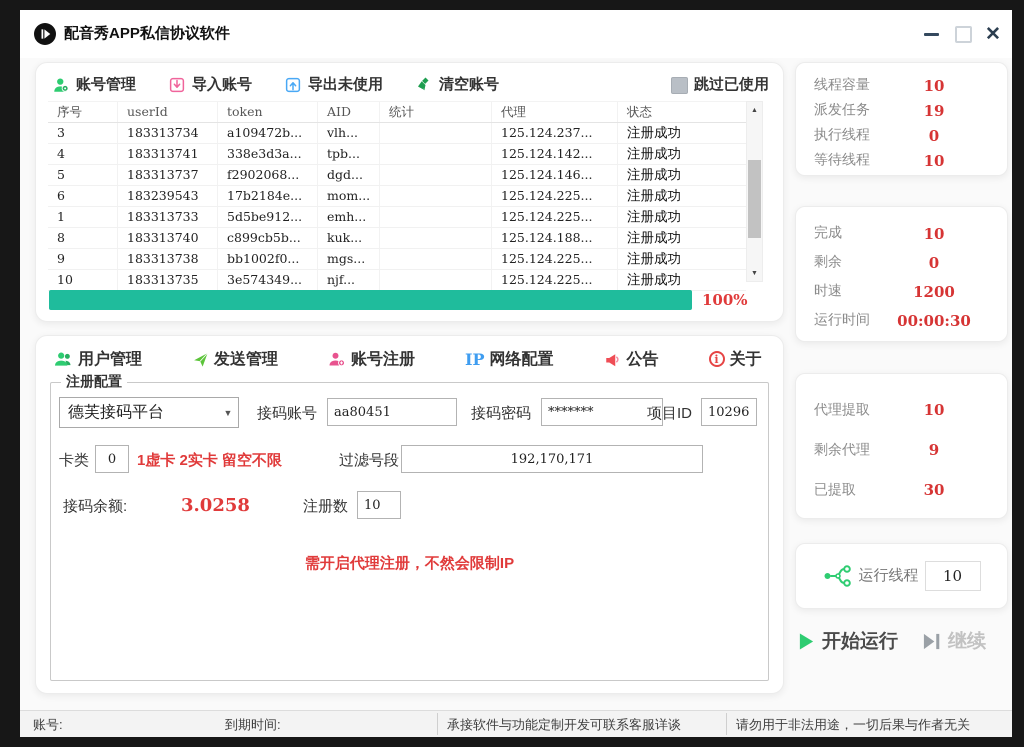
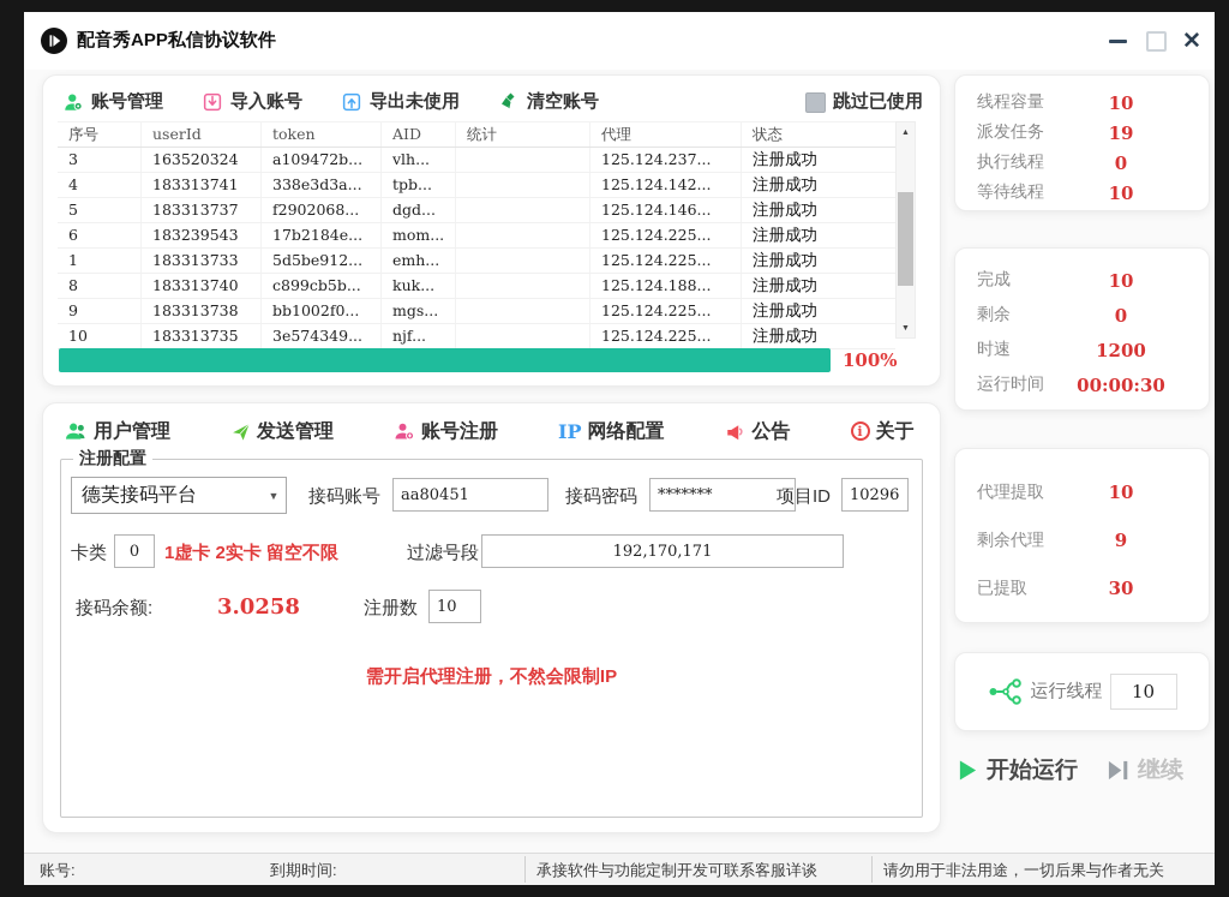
  配音秀APP私信协议软件
  ✕
  账号管理
  导入账号
  导出未使用
  清空账号
  跳过已使用
  序号
  userId
  token
  AID
  统计
  代理
  状态
  3
- 183313734
+ 163520324
  a109472b...
  vlh...
  125.124.237...
  注册成功
  4
  183313741
  338e3d3a...
  tpb...
  125.124.142...
  注册成功
  5
  183313737
  f2902068...
  dgd...
  125.124.146...
  注册成功
  6
  183239543
  17b2184e...
  mom...
  125.124.225...
  注册成功
  1
  183313733
  5d5be912...
  emh...
  125.124.225...
  注册成功
  8
  183313740
  c899cb5b...
  kuk...
  125.124.188...
  注册成功
  9
  183313738
  bb1002f0...
  mgs...
  125.124.225...
  注册成功
  10
  183313735
  3e574349...
  njf...
  125.124.225...
  注册成功
  100%
  用户管理
  发送管理
  账号注册
  IP
  网络配置
  公告
  i
  关于
  注册配置
  德芙接码平台
  ▼
  接码账号
  aa80451
  接码密码
  *******
  项目ID
  10296
  卡类
  0
  1虚卡 2实卡 留空不限
  过滤号段
  192,170,171
  接码余额:
  3.0258
  注册数
  10
  需开启代理注册，不然会限制IP
  线程容量
  10
  派发任务
  19
  执行线程
  0
  等待线程
  10
  完成
  10
  剩余
  0
  时速
  1200
  运行时间
  00:00:30
  代理提取
  10
  剩余代理
  9
  已提取
  30
  运行线程
  10
  开始运行
  继续
  账号:
  到期时间:
  承接软件与功能定制开发可联系客服详谈
  请勿用于非法用途，一切后果与作者无关
